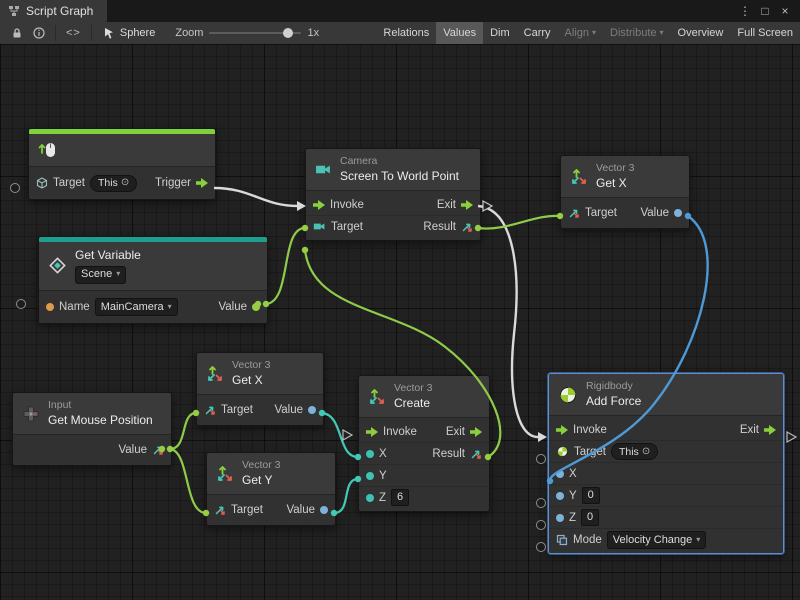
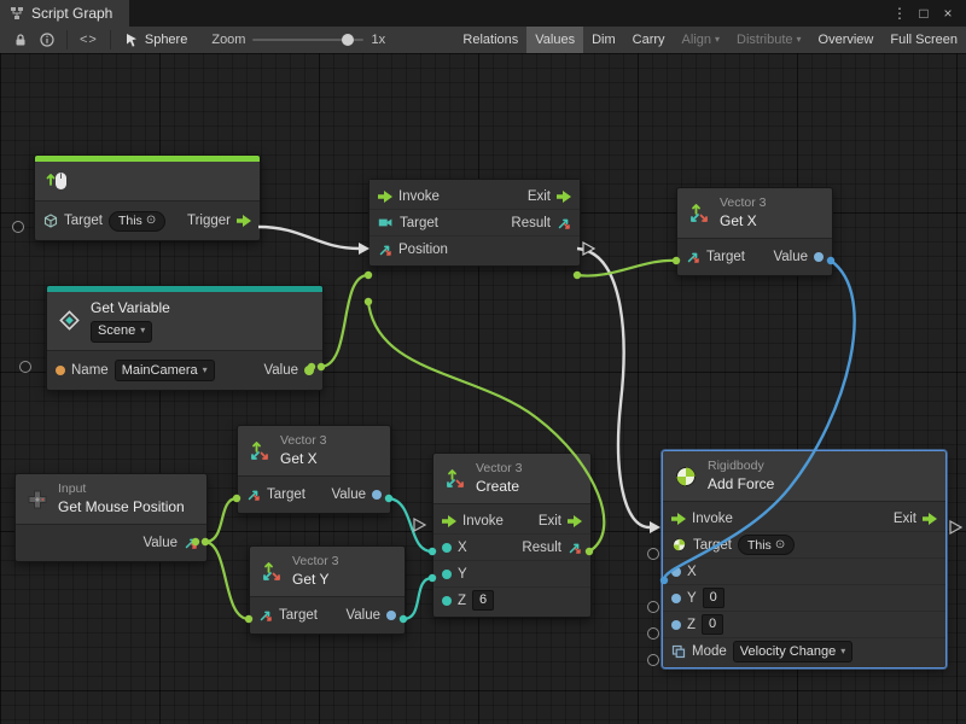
  Script Graph
  ⋮
  □
  ×
  <>
  Sphere
  Zoom
  1x
  Relations
  Values
  Dim
  Carry
  Align
  ▾
  Distribute
  ▾
  Overview
  Full Screen
  Target
  This
  ⊙
  Trigger
  Get Variable
  Scene
  ▾
  Name
  MainCamera
  ▾
  Value
- Camera
- Screen To World Point
  Invoke
  Exit
  Target
  Result
+ Position
  Vector 3
  Get X
  Target
  Value
  Vector 3
  Get X
  Target
  Value
  Vector 3
  Get Y
  Target
  Value
  Input
  Get Mouse Position
  Value
  Vector 3
  Create
  Invoke
  Exit
  X
  Result
  Y
  Z
  6
  Rigidbody
  Add Force
  Invoke
  Exit
  Taret
  This
  ⊙
  X
  Y
  0
  Z
  0
  Mode
  Velocity Change
  ▾
